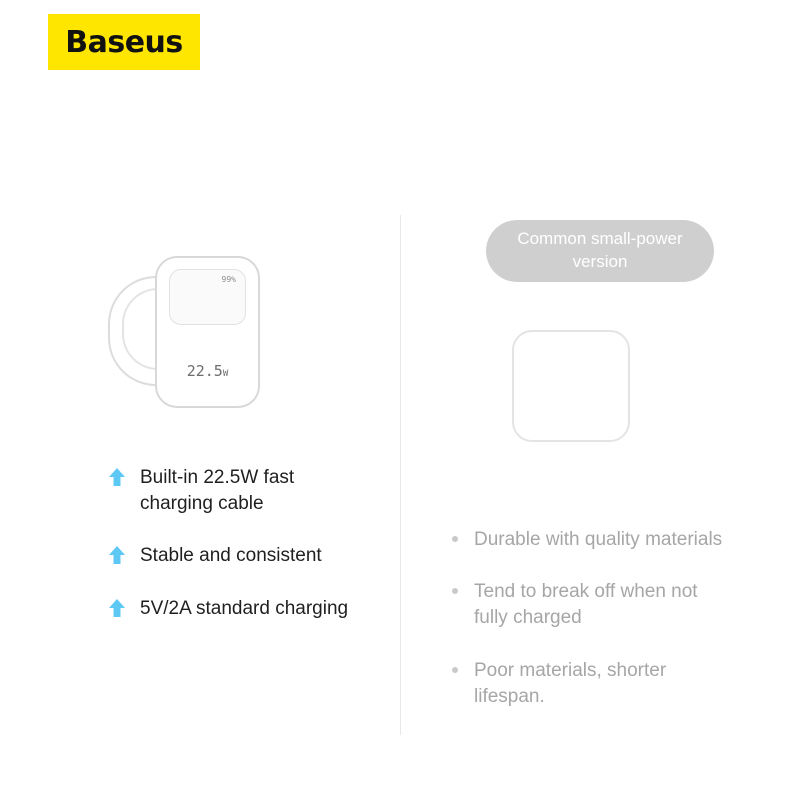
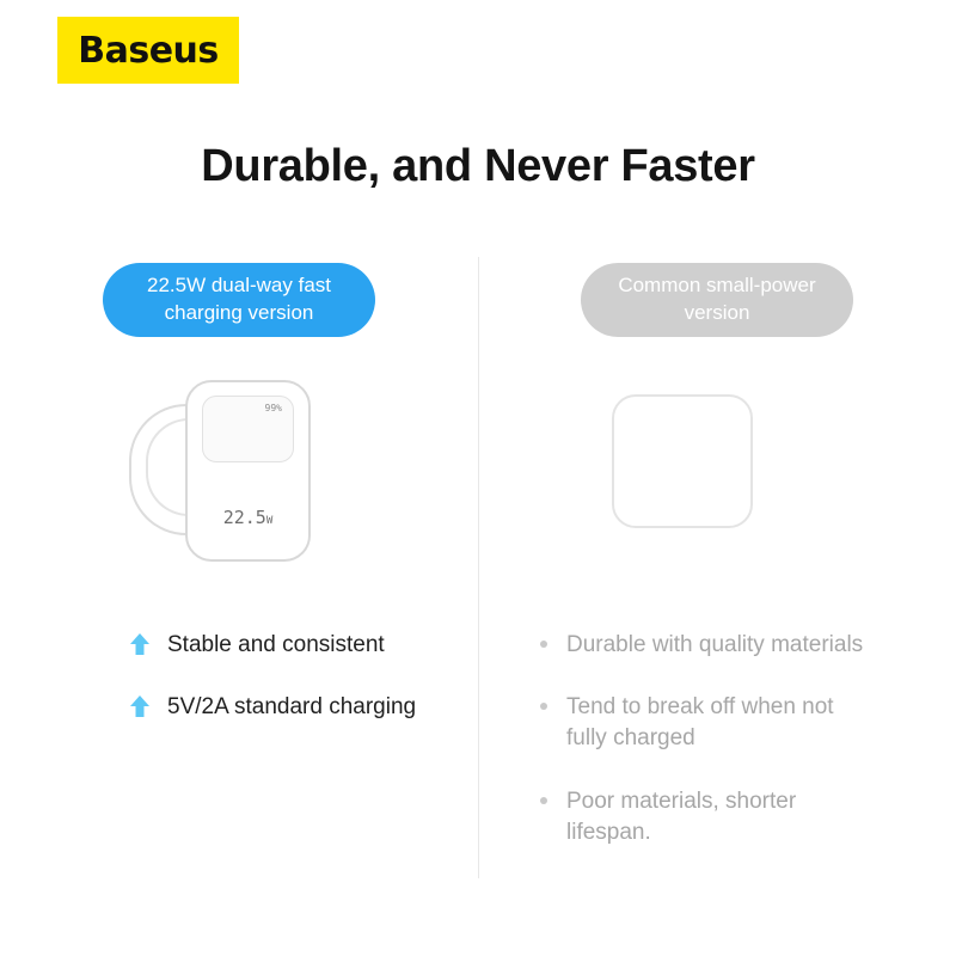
  Baseus
+ Durable, and Never Faster
+ 22.5W dual-way fast charging version
  99%
  22.5W
- Built-in 22.5W fast charging cable
  Stable and consistent
  5V/2A standard charging
  Common small-power version
  Durable with quality materials
  Tend to break off when not fully charged
  Poor materials, shorter lifespan.
